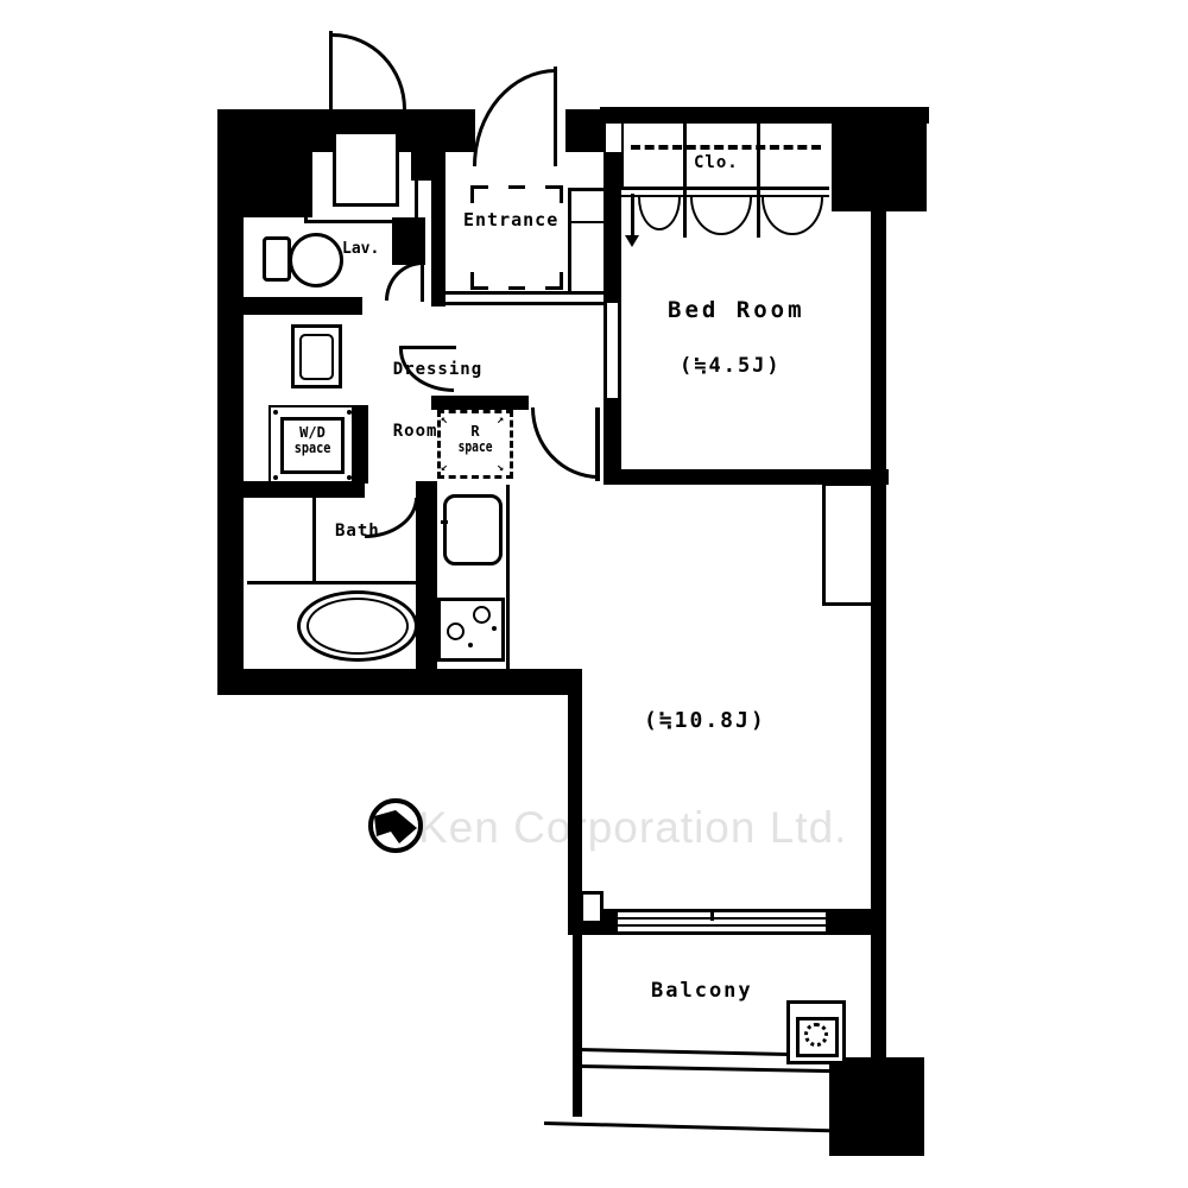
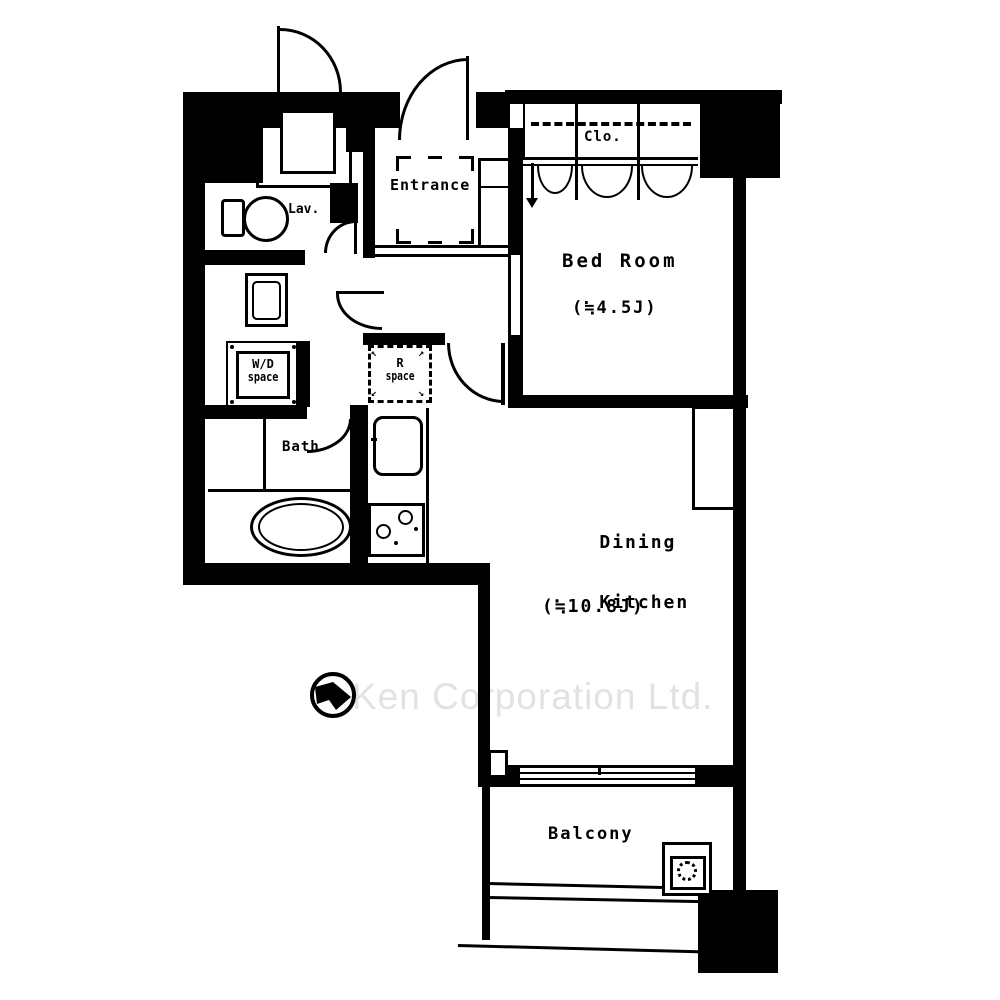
  Ken Coporation Ltd.
  Clo.
  Entrance
  Lav.
- Dressing
- Room
  W/D
  space
  ↖
  ↗
  ↙
  ↘
  R
  space
  Bath
+ Dining
+ Kitchen
  (≒10.8J)
  Bed Room
  (≒4.5J)
  Balcony
